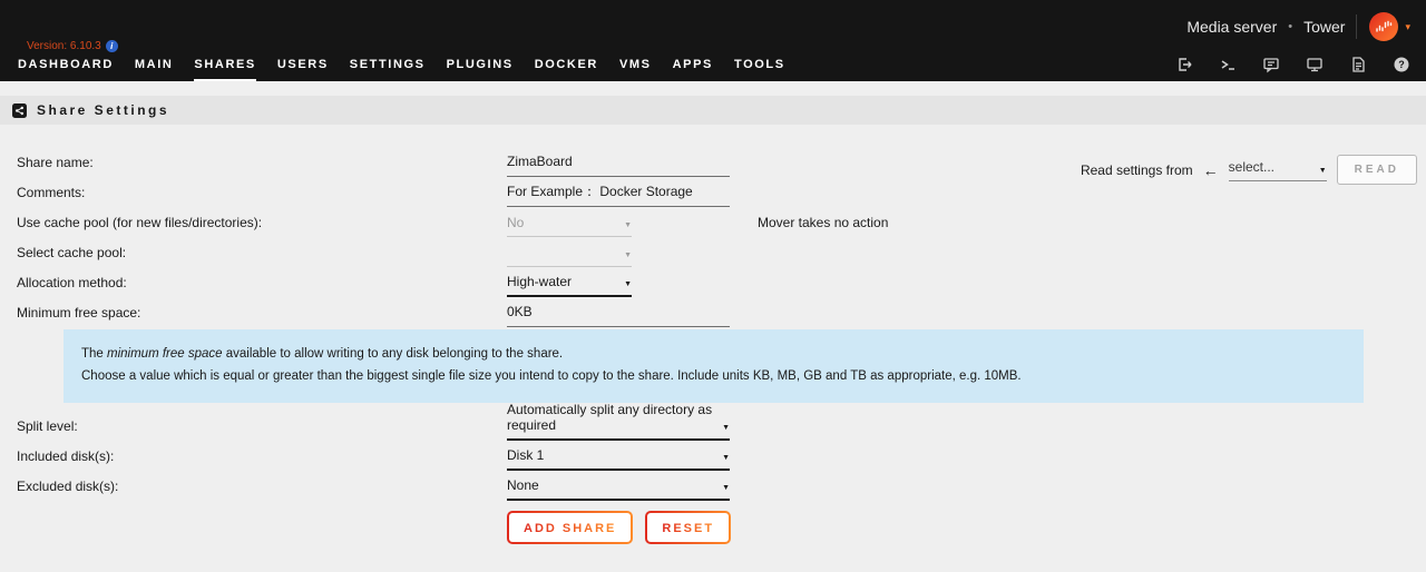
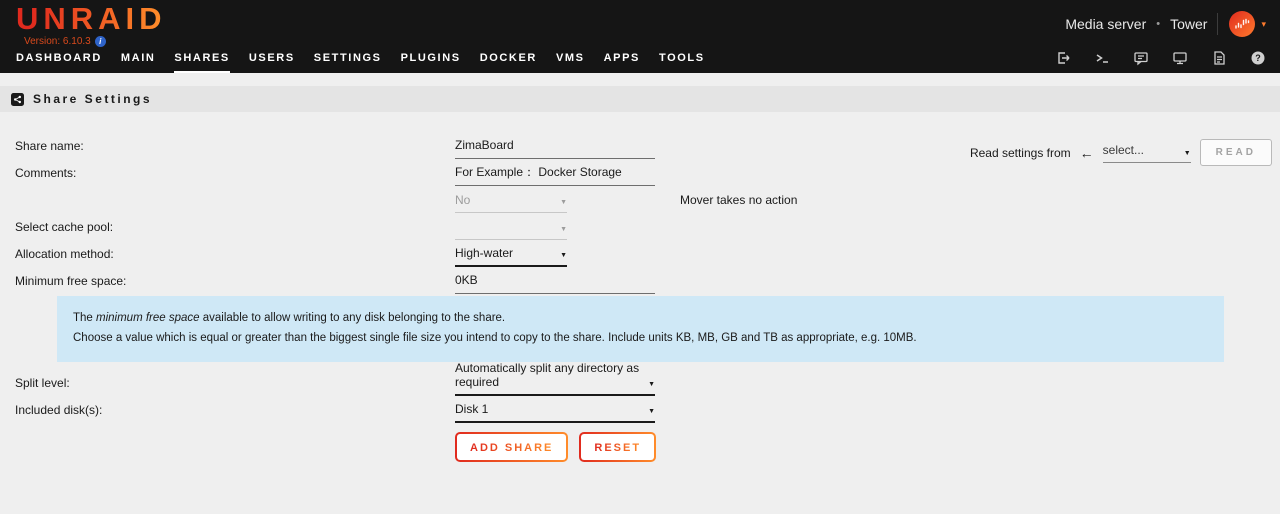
+ UNRAID
  Version: 6.10.3
  i
  Media server
  •
  Tower
  ▾
  DASHBOARD
  MAIN
  SHARES
  USERS
  SETTINGS
  PLUGINS
  DOCKER
  VMS
  APPS
  TOOLS
  ?
  Share Settings
  Read settings from
  ←
  select...
  READ
  Share name:
  ZimaBoard
  Comments:
  For Example： Docker Storage
- Use cache pool (for new files/directories):
  No
  Mover takes no action
  Select cache pool:
  Allocation method:
  High-water
  Minimum free space:
  0KB
  The minimum free space available to allow writing to any disk belonging to the share.
  Choose a value which is equal or greater than the biggest single file size you intend to copy to the share. Include units KB, MB, GB and TB as appropriate, e.g. 10MB.
  Split level:
  Automatically split any directory as required
  Included disk(s):
  Disk 1
- Excluded disk(s):
- None
  ADD SHARE
  RESET
